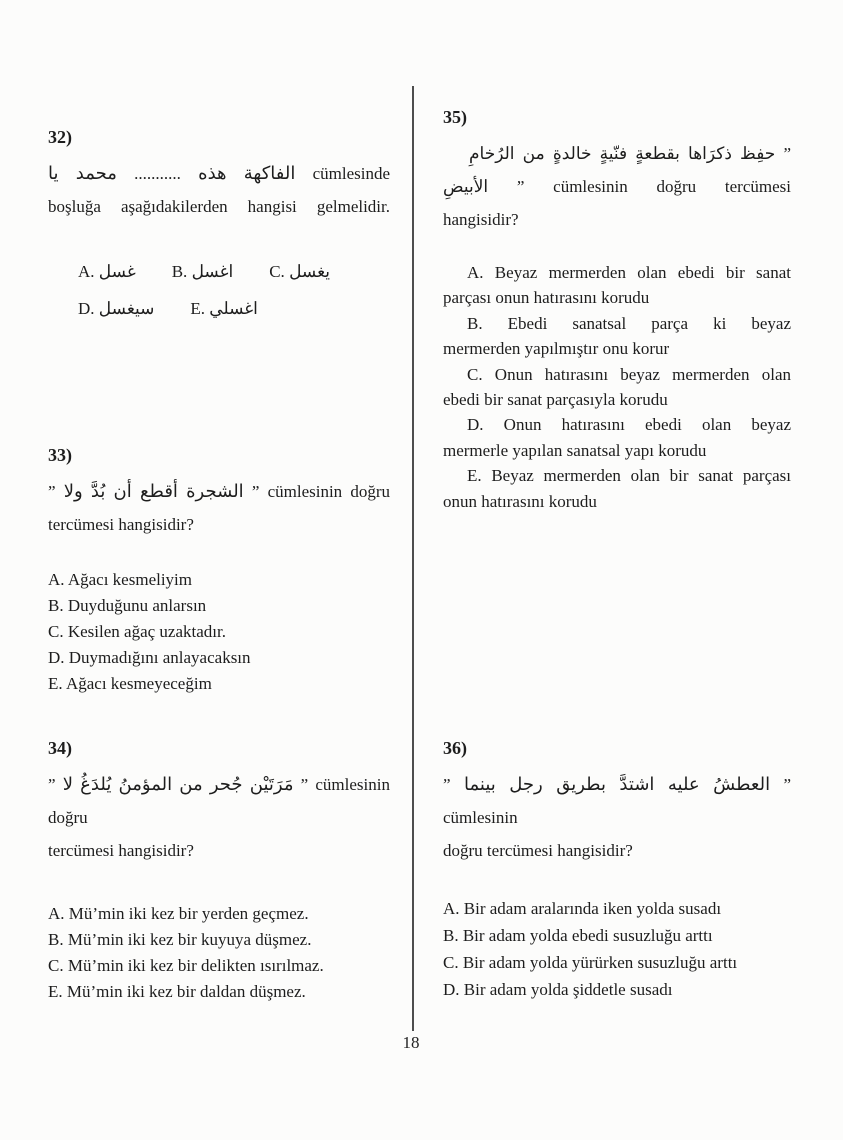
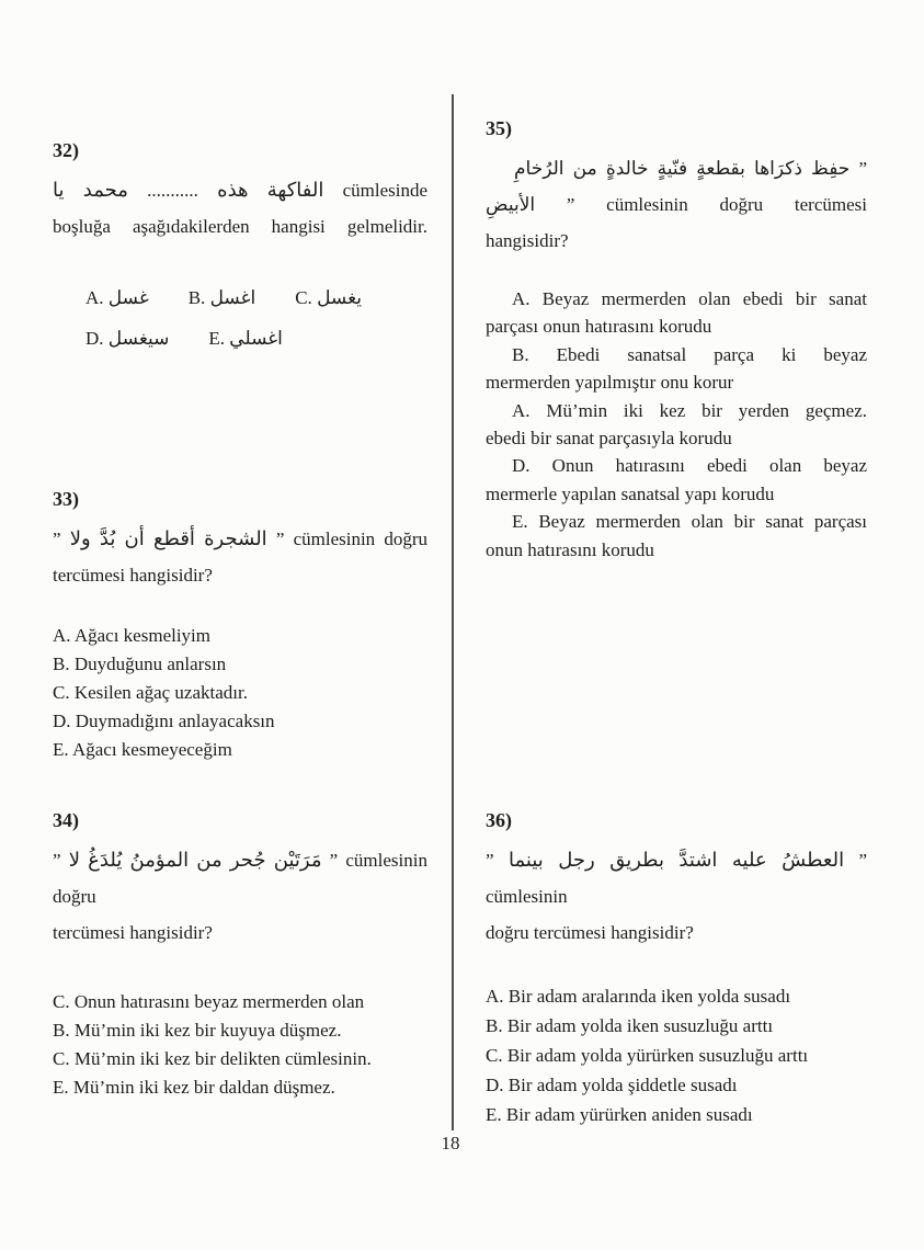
  32)
  يا محمد ........... هذه الفاكهة cümlesinde
  boşluğa aşağıdakilerden hangisi gelmelidir.
  A. غسل
  B. اغسل
  C. يغسل
  D. سيغسل
  E. اغسلي
  33)
  ” ولا بُدَّ أن أقطع الشجرة ” cümlesinin doğru
  tercümesi hangisidir?
  A. Ağacı kesmeliyim
  B. Duyduğunu anlarsın
  C. Kesilen ağaç uzaktadır.
  D. Duymadığını anlayacaksın
  E. Ağacı kesmeyeceğim
  34)
  ” لا يُلدَغُ المؤمنُ من جُحر مَرَتَيْن ” cümlesinin doğru
  tercümesi hangisidir?
- A. Mü’min iki kez bir yerden geçmez.
+ C. Onun hatırasını beyaz mermerden olan
  B. Mü’min iki kez bir kuyuya düşmez.
- C. Mü’min iki kez bir delikten ısırılmaz.
+ C. Mü’min iki kez bir delikten cümlesinin.
  E. Mü’min iki kez bir daldan düşmez.
  35)
  حفِظ ذكرَاها بقطعةٍ فنّيةٍ خالدةٍ من الرُخامِ ”
  الأبيضِ ” cümlesinin doğru tercümesi
  hangisidir?
  A. Beyaz mermerden olan ebedi bir sanat
  parçası onun hatırasını korudu
  B. Ebedi sanatsal parça ki beyaz
  mermerden yapılmıştır onu korur
- C. Onun hatırasını beyaz mermerden olan
+ A. Mü’min iki kez bir yerden geçmez.
  ebedi bir sanat parçasıyla korudu
  D. Onun hatırasını ebedi olan beyaz
  mermerle yapılan sanatsal yapı korudu
  E. Beyaz mermerden olan bir sanat parçası
  onun hatırasını korudu
  36)
  ” بينما رجل بطريق اشتدَّ عليه العطشُ ” cümlesinin
  doğru tercümesi hangisidir?
  A. Bir adam aralarında iken yolda susadı
- B. Bir adam yolda ebedi susuzluğu arttı
+ B. Bir adam yolda iken susuzluğu arttı
  C. Bir adam yolda yürürken susuzluğu arttı
  D. Bir adam yolda şiddetle susadı
+ E. Bir adam yürürken aniden susadı
  18
